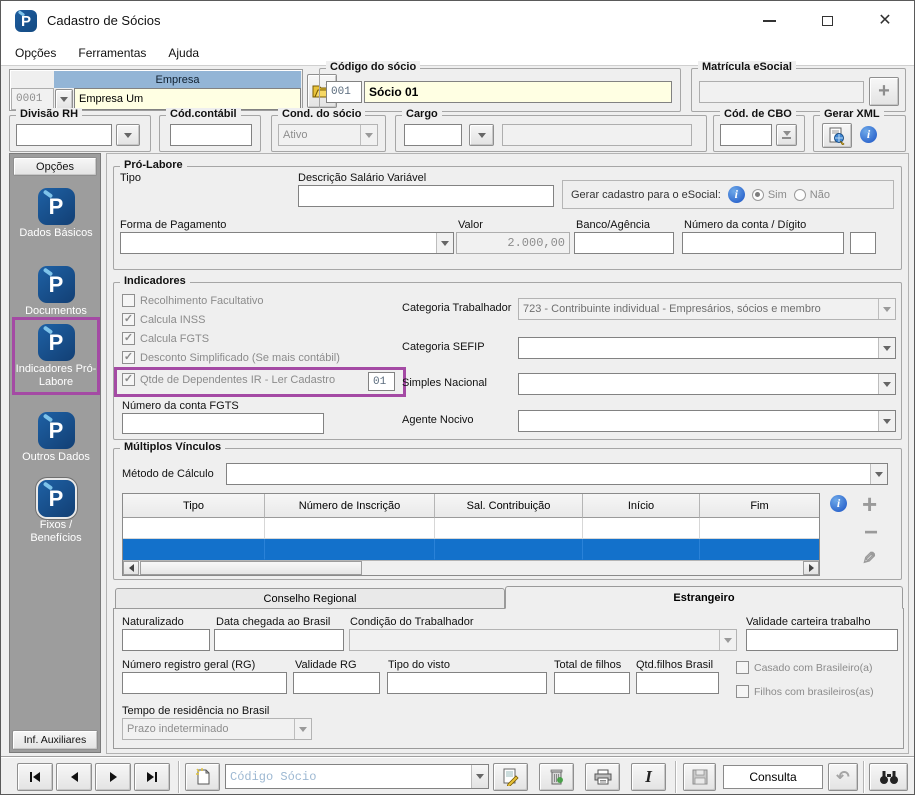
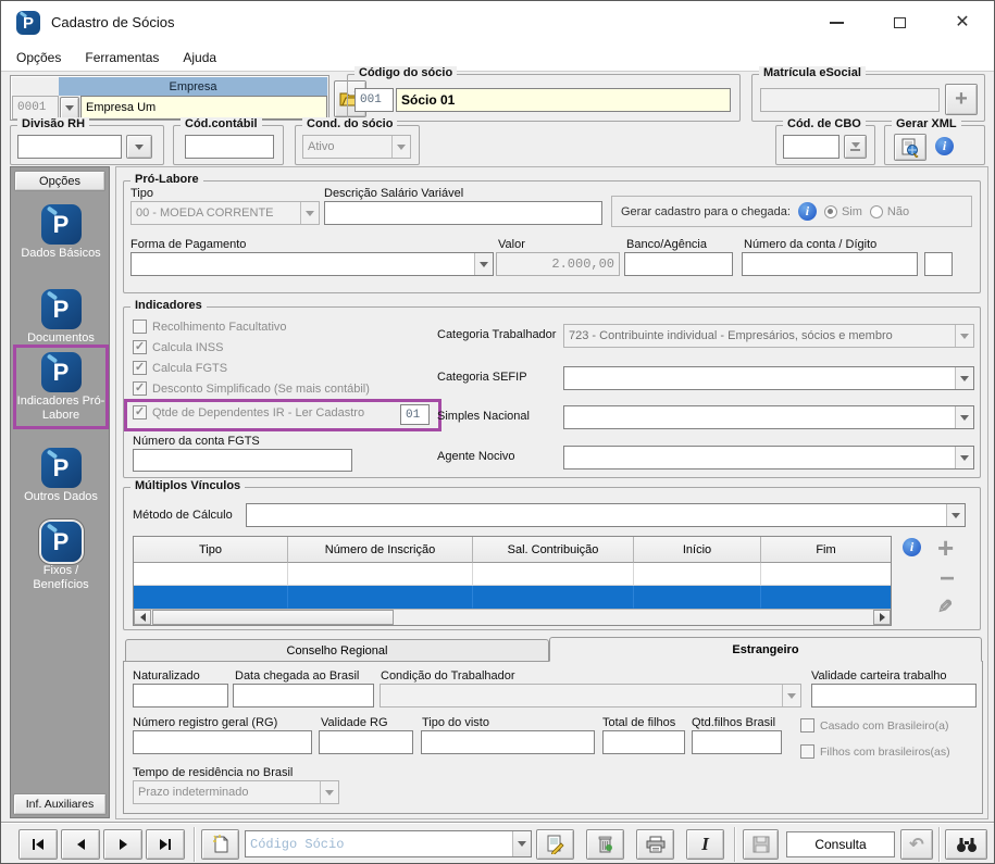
  P
  Cadastro de Sócios
  ✕
  Opções
  Ferramentas
  Ajuda
  Empresa
  0001
  Empresa Um
  Código do sócio
  001
  Sócio 01
  Matrícula eSocial
  +
  Divisão RH
  Cód.contábil
  Cond. do sócio
  Ativo
- Cargo
  Cód. de CBO
  Gerar XML
  i
  Opções
  P
  Dados Básicos
  P
  Documentos
  P
  Indicadores Pró-Labore
  P
  Outros Dados
  P
  Fixos / Benefícios
  Inf. Auxiliares
  Pró-Labore
  Tipo
+ 00 - MOEDA CORRENTE
  Descrição Salário Variável
- Gerar cadastro para o eSocial:
+ Gerar cadastro para o chegada:
  i
  Sim
  Não
  Forma de Pagamento
  Valor
  2.000,00
  Banco/Agência
  Número da conta / Dígito
  Indicadores
  Recolhimento Facultativo
  ✓
  Calcula INSS
  ✓
  Calcula FGTS
  ✓
  Desconto Simplificado (Se mais contábil)
  ✓
  Qtde de Dependentes IR - Ler Cadastro
  01
  Número da conta FGTS
  Categoria Trabalhador
  723 - Contribuinte individual - Empresários, sócios e membro
  Categoria SEFIP
  Simples Nacional
  Agente Nocivo
  Múltiplos Vínculos
  Método de Cálculo
  Tipo
  Número de Inscrição
  Sal. Contribuição
  Início
  Fim
  i
  +
  −
  Conselho Regional
  Estrangeiro
  Naturalizado
  Data chegada ao Brasil
  Condição do Trabalhador
  Validade carteira trabalho
  Número registro geral (RG)
  Validade RG
  Tipo do visto
  Total de filhos
  Qtd.filhos Brasil
  Casado com Brasileiro(a)
  Filhos com brasileiros(as)
  Tempo de residência no Brasil
  Prazo indeterminado
  Código Sócio
  I
  Consulta
  ↶
